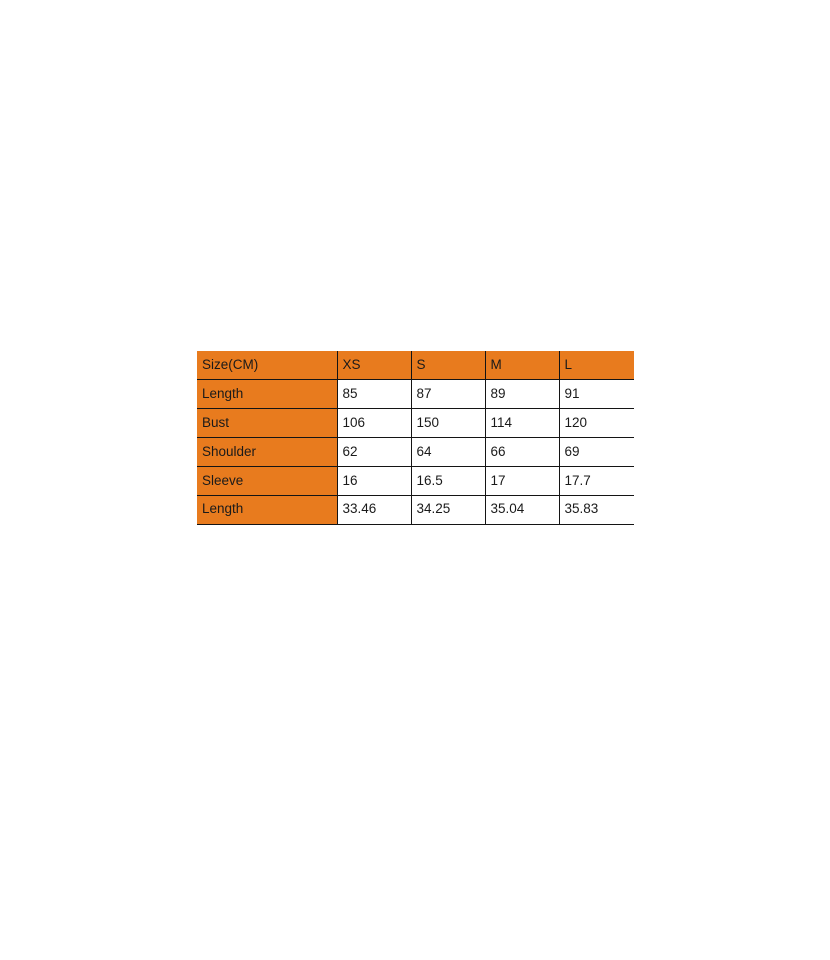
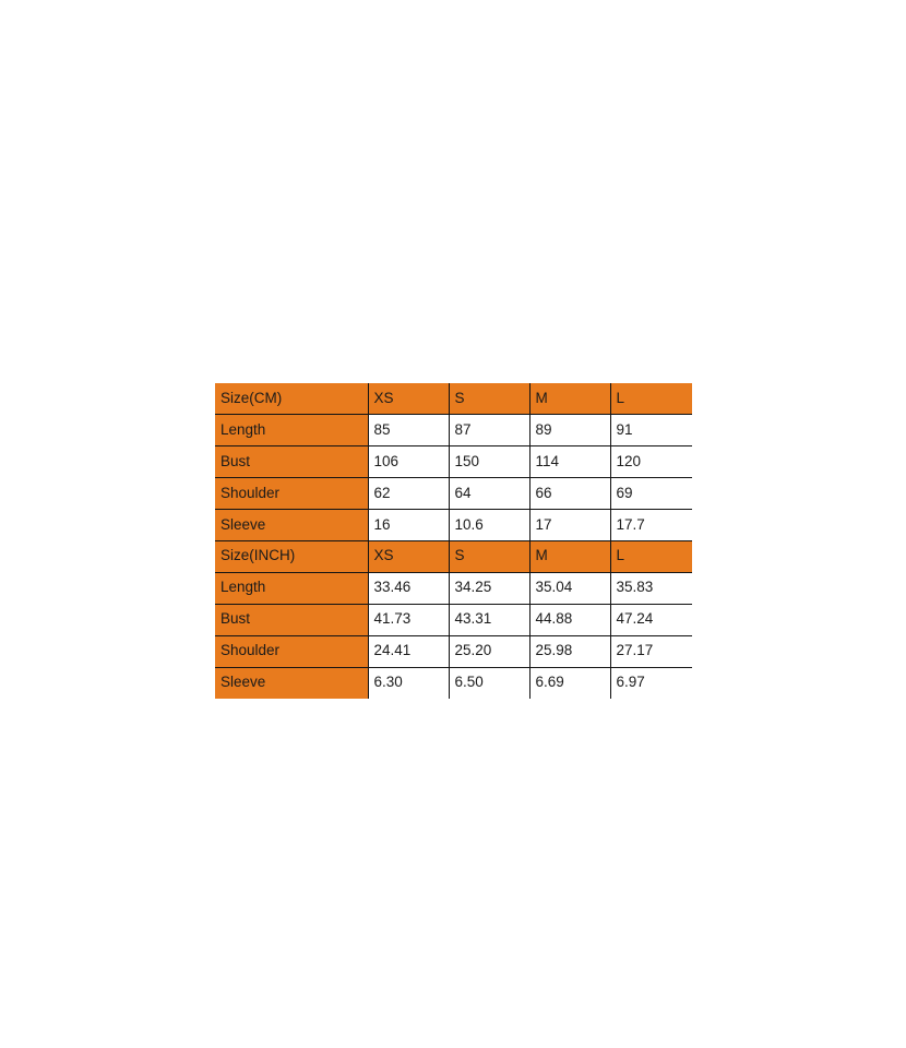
  Size(CM)	XS	S	M	L
  Length	85	87	89	91
  Bust	106	150	114	120
  Shoulder	62	64	66	69
- Sleeve	16	16.5	17	17.7
+ Sleeve	16	10.6	17	17.7
+ Size(INCH)	XS	S	M	L
  Length	33.46	34.25	35.04	35.83
+ Bust	41.73	43.31	44.88	47.24
+ Shoulder	24.41	25.20	25.98	27.17
+ Sleeve	6.30	6.50	6.69	6.97
